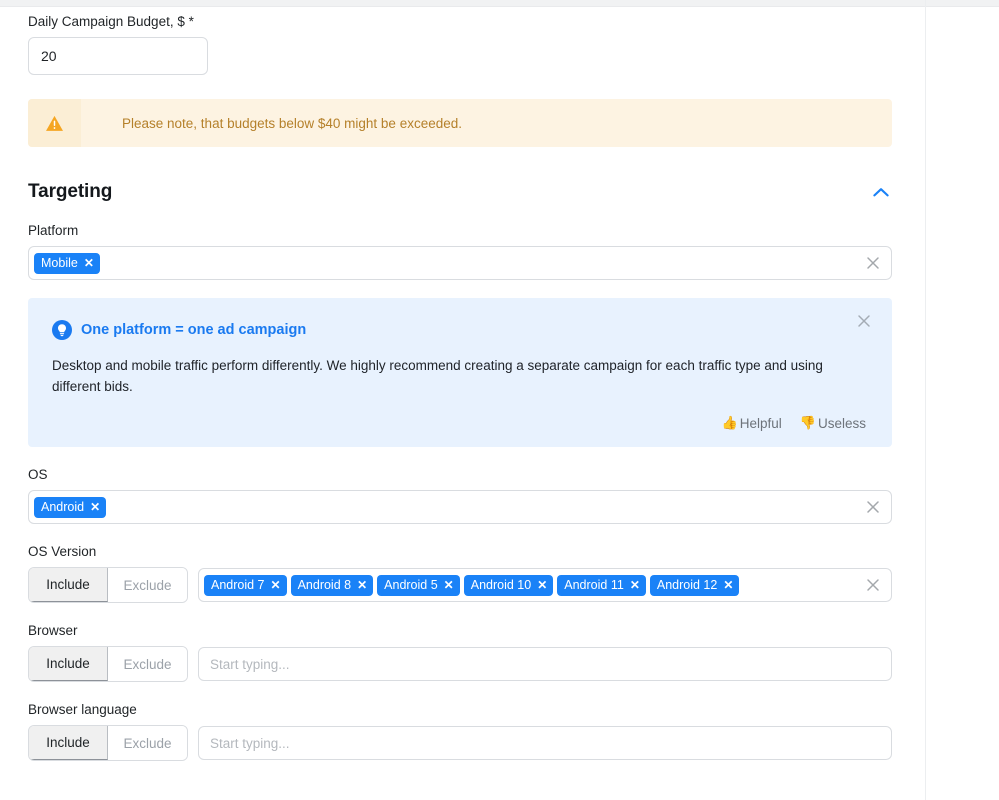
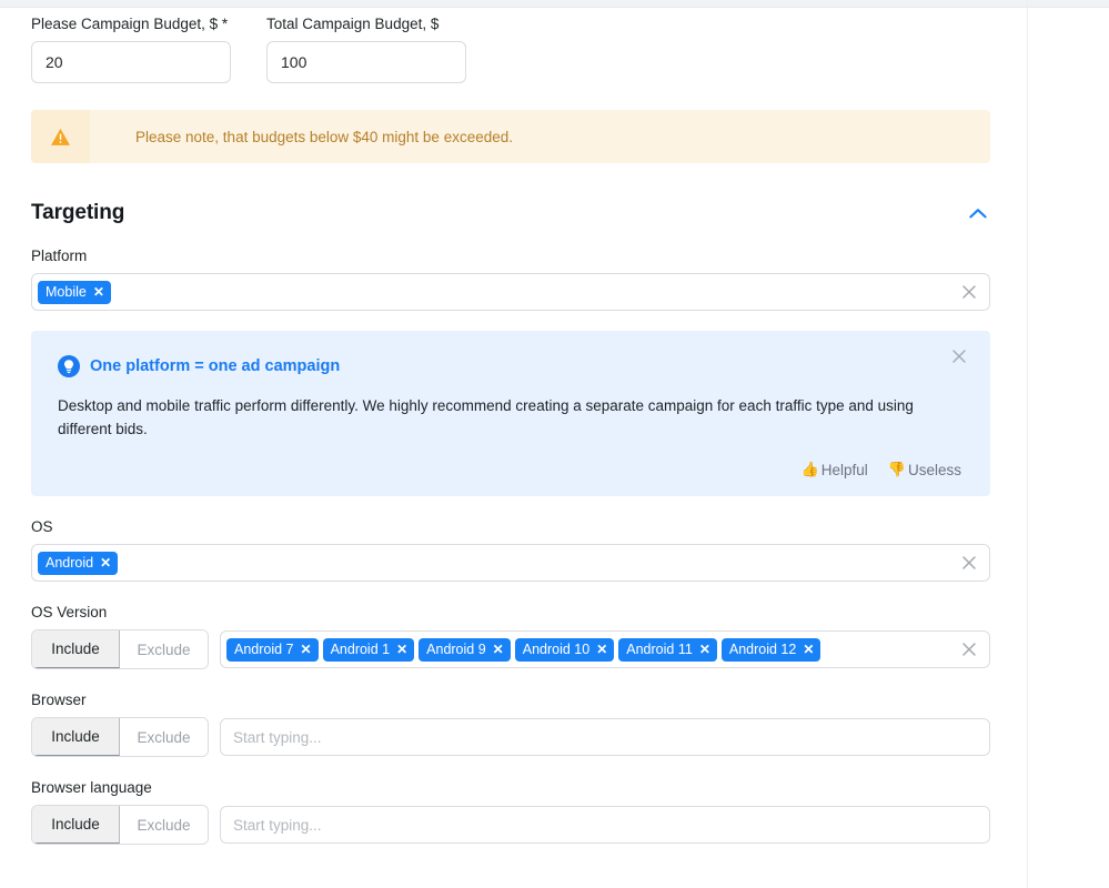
- Daily Campaign Budget, $ *
+ Please Campaign Budget, $ *
  20
+ Total Campaign Budget, $
+ 100
  Please note, that budgets below $40 might be exceeded.
  Targeting
  Platform
  Mobile
  ✕
  One platform = one ad campaign
  Desktop and mobile traffic perform differently. We highly recommend creating a separate campaign for each traffic type and using different bids.
  👍
  Helpful
  👎
  Useless
  OS
  Android
  ✕
  OS Version
  Include
  Exclude
  Android 7
  ✕
- Android 8
+ Android 1
  ✕
- Android 5
+ Android 9
  ✕
  Android 10
  ✕
  Android 11
  ✕
  Android 12
  ✕
  Browser
  Include
  Exclude
  Start typing...
  Browser language
  Include
  Exclude
  Start typing...
